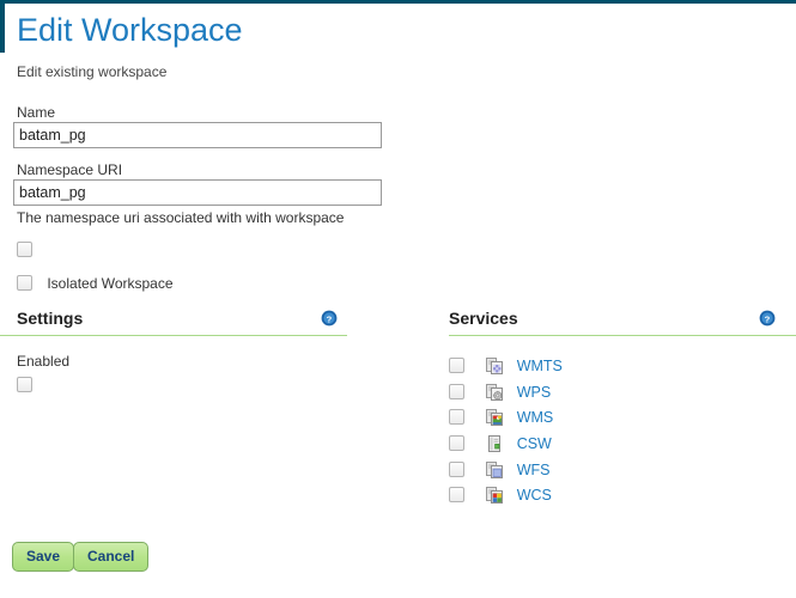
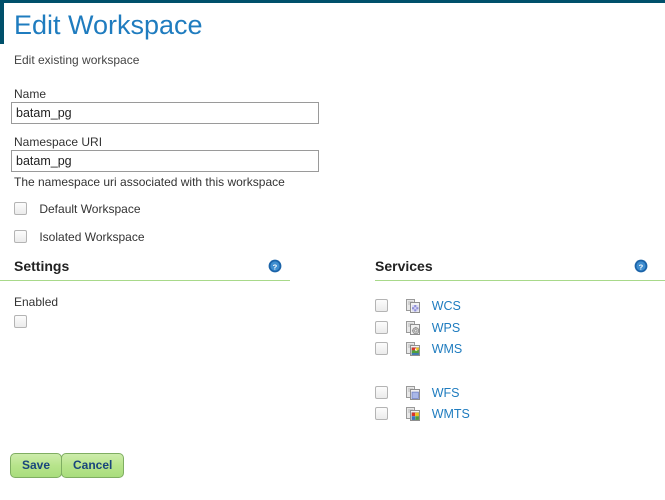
  Edit Workspace
  Edit existing workspace
  Name
  batam_pg
  Namespace URI
  batam_pg
- The namespace uri associated with with workspace
+ The namespace uri associated with this workspace
+ Default Workspace
  Isolated Workspace
  Settings
  ?
  Enabled
  Services
  ?
- WMTS
+ WCS
  WPS
  WMS
- CSW
  WFS
- WCS
+ WMTS
  Save
  Cancel
